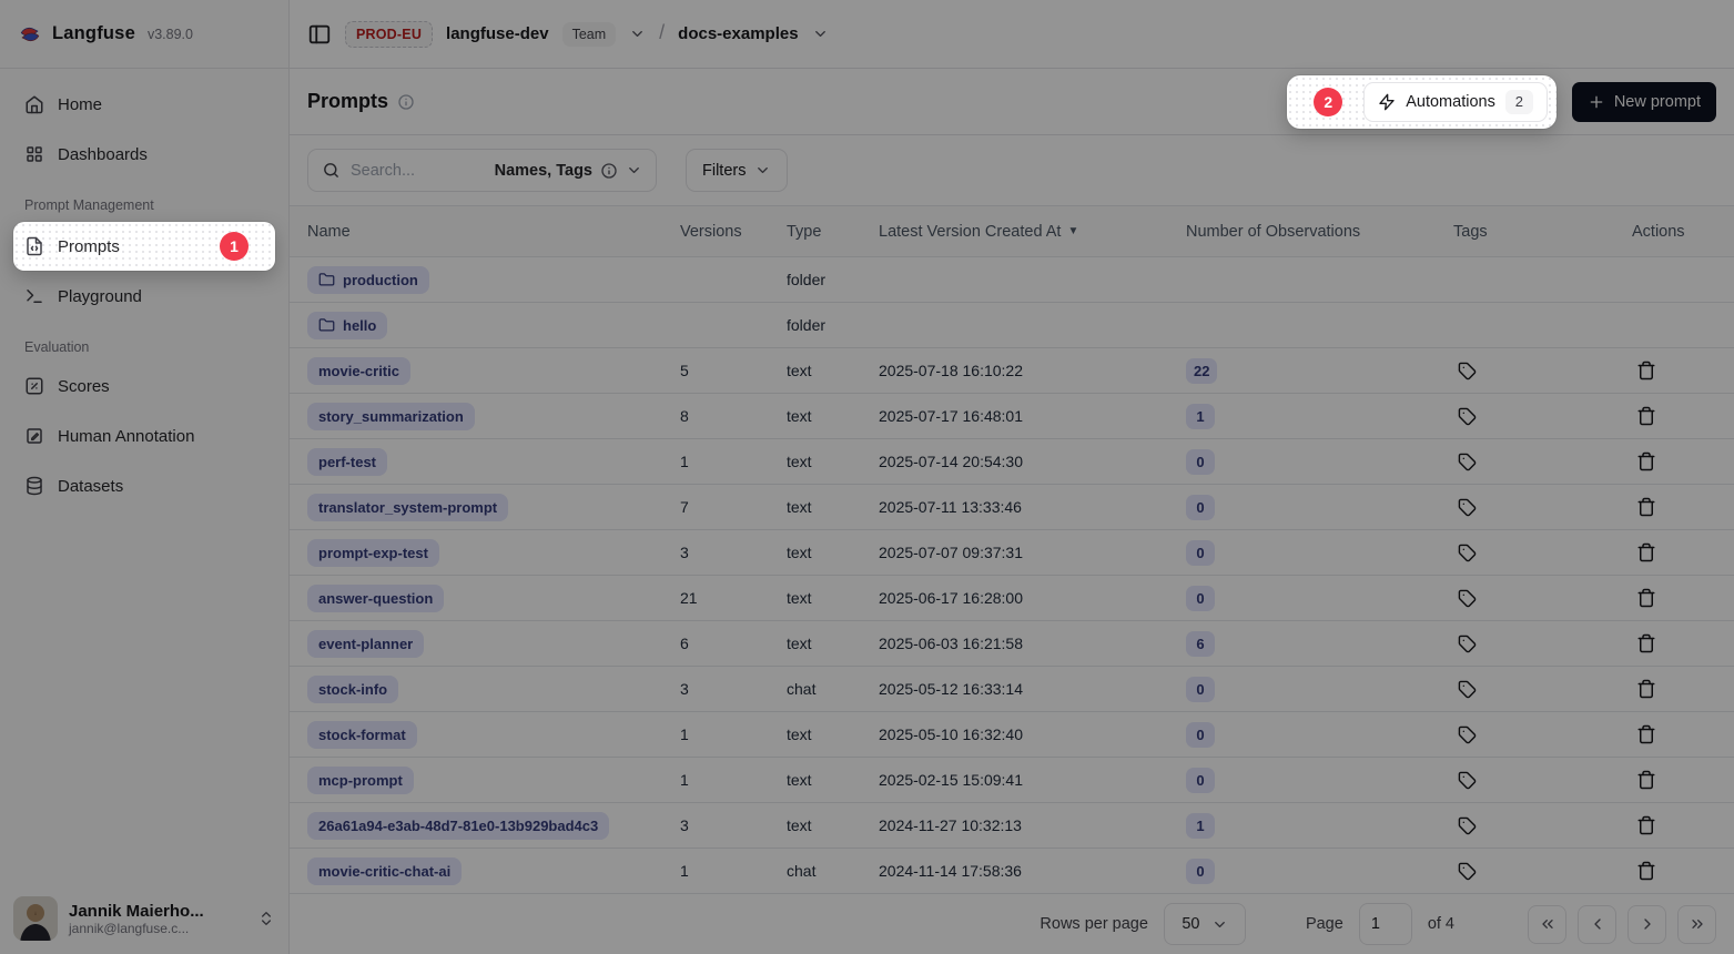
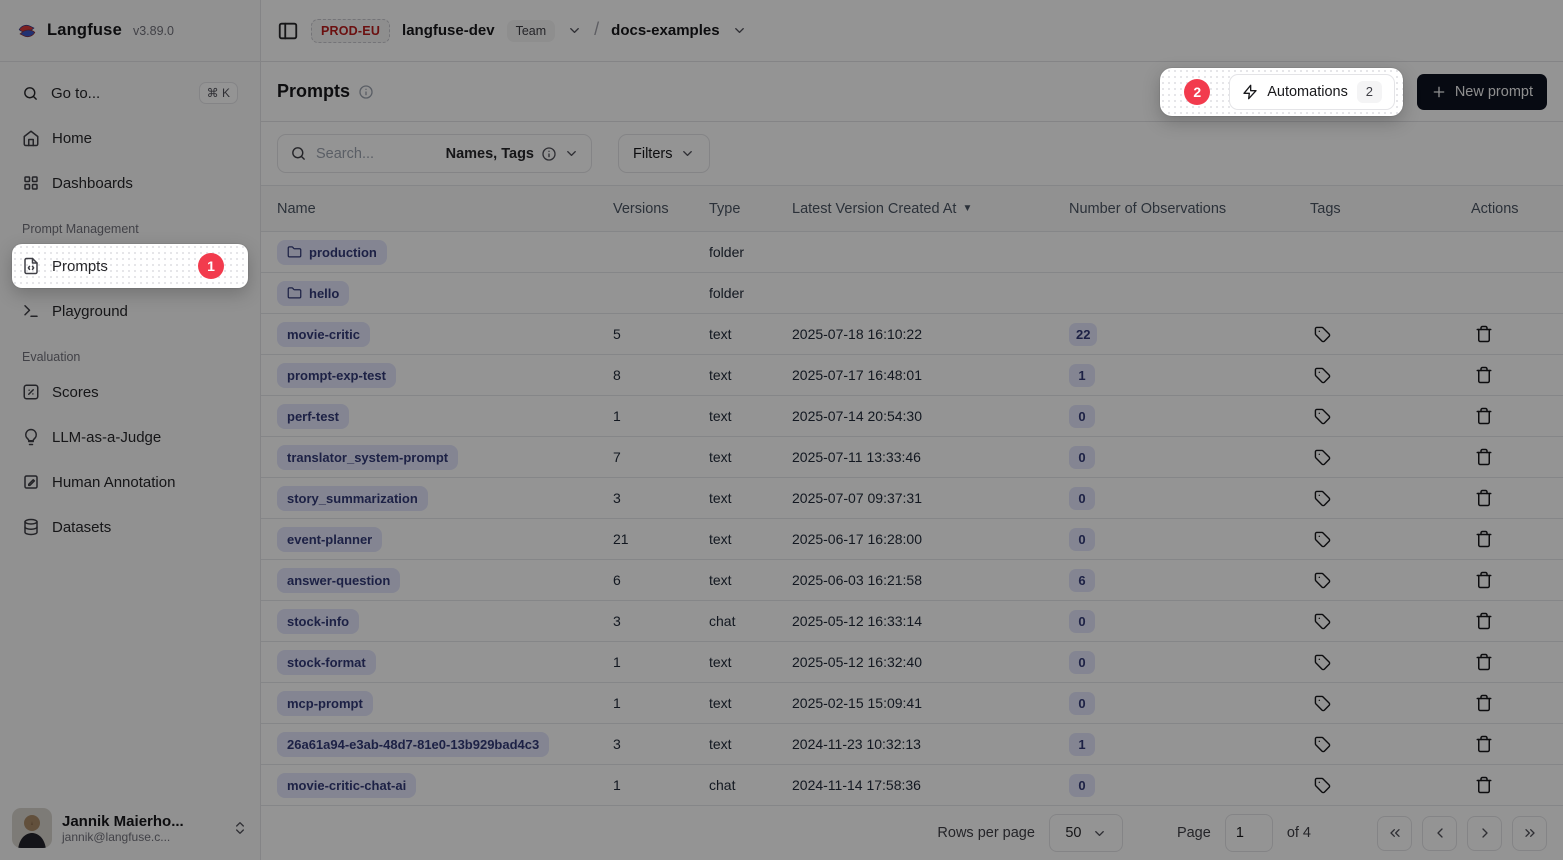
  Langfuse
  v3.89.0
+ Go to...
+ ⌘ K
  Home
  Dashboards
  Prompt Management
  Prompts
  1
  Playground
  Evaluation
  Scores
+ LLM-as-a-Judge
  Human Annotation
  Datasets
  Jannik Maierho...
  jannik@langfuse.c...
  PROD-EU
  langfuse-dev
  Team
  /
  docs-examples
  Prompts
  2
  Automations
  2
  New prompt
  Search...
  Names, Tags
  Filters
  Name
  Versions
  Type
  Latest Version Created At
  ▼
  Number of Observations
  Tags
  Actions
  production
  folder
  hello
  folder
  movie-critic
  5
  text
  2025-07-18 16:10:22
  22
- story_summarization
+ prompt-exp-test
  8
  text
  2025-07-17 16:48:01
  1
  perf-test
  1
  text
  2025-07-14 20:54:30
  0
  translator_system-prompt
  7
  text
  2025-07-11 13:33:46
  0
- prompt-exp-test
+ story_summarization
  3
  text
  2025-07-07 09:37:31
  0
- answer-question
+ event-planner
  21
  text
  2025-06-17 16:28:00
  0
- event-planner
+ answer-question
  6
  text
  2025-06-03 16:21:58
  6
  stock-info
  3
  chat
  2025-05-12 16:33:14
  0
  stock-format
  1
  text
- 2025-05-10 16:32:40
+ 2025-05-12 16:32:40
  0
  mcp-prompt
  1
  text
  2025-02-15 15:09:41
  0
  26a61a94-e3ab-48d7-81e0-13b929bad4c3
  3
  text
- 2024-11-27 10:32:13
+ 2024-11-23 10:32:13
  1
  movie-critic-chat-ai
  1
  chat
  2024-11-14 17:58:36
  0
  Rows per page
  50
  Page
  1
  of 4
